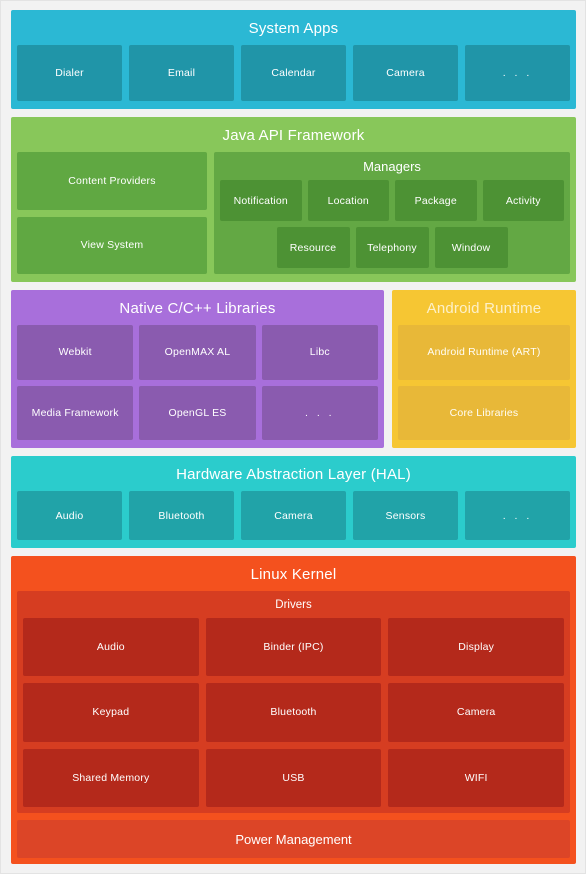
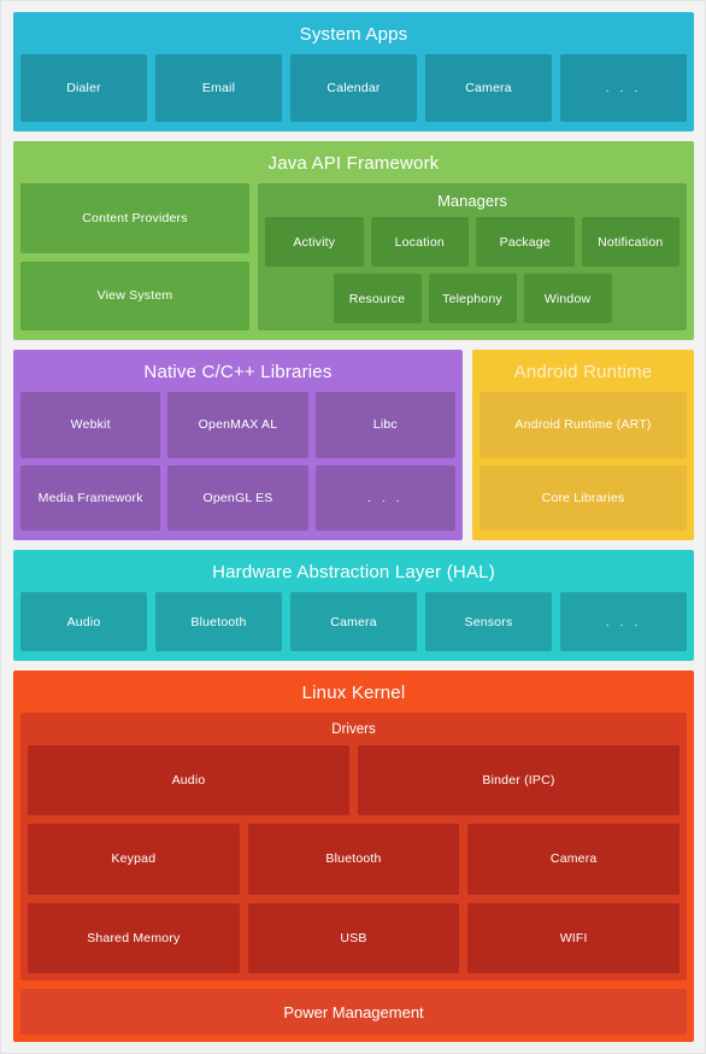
  System Apps
  Dialer
  Email
  Calendar
  Camera
  . . .
  Java API Framework
  Content Providers
  View System
  Managers
- Notification
+ Activity
  Location
  Package
- Activity
+ Notification
  Resource
  Telephony
  Window
  Native C/C++ Libraries
  Webkit
  OpenMAX AL
  Libc
  Media Framework
  OpenGL ES
  . . .
  Android Runtime
  Android Runtime (ART)
  Core Libraries
  Hardware Abstraction Layer (HAL)
  Audio
  Bluetooth
  Camera
  Sensors
  . . .
  Linux Kernel
  Drivers
  Audio
  Binder (IPC)
- Display
  Keypad
  Bluetooth
  Camera
  Shared Memory
  USB
  WIFI
  Power Management
